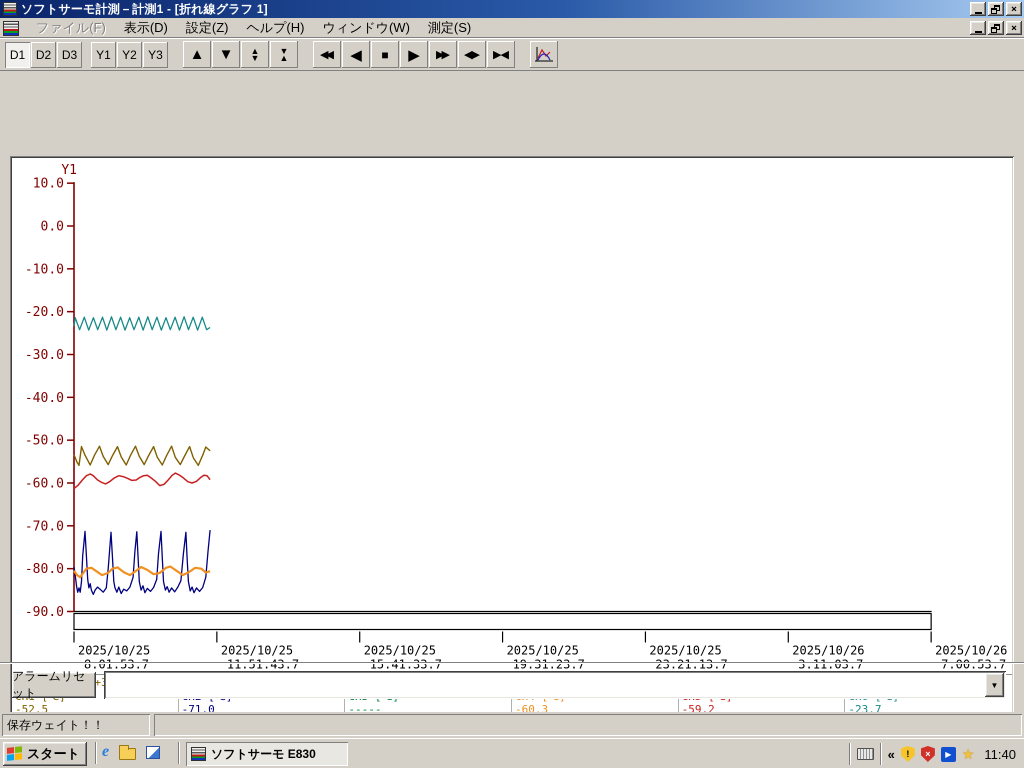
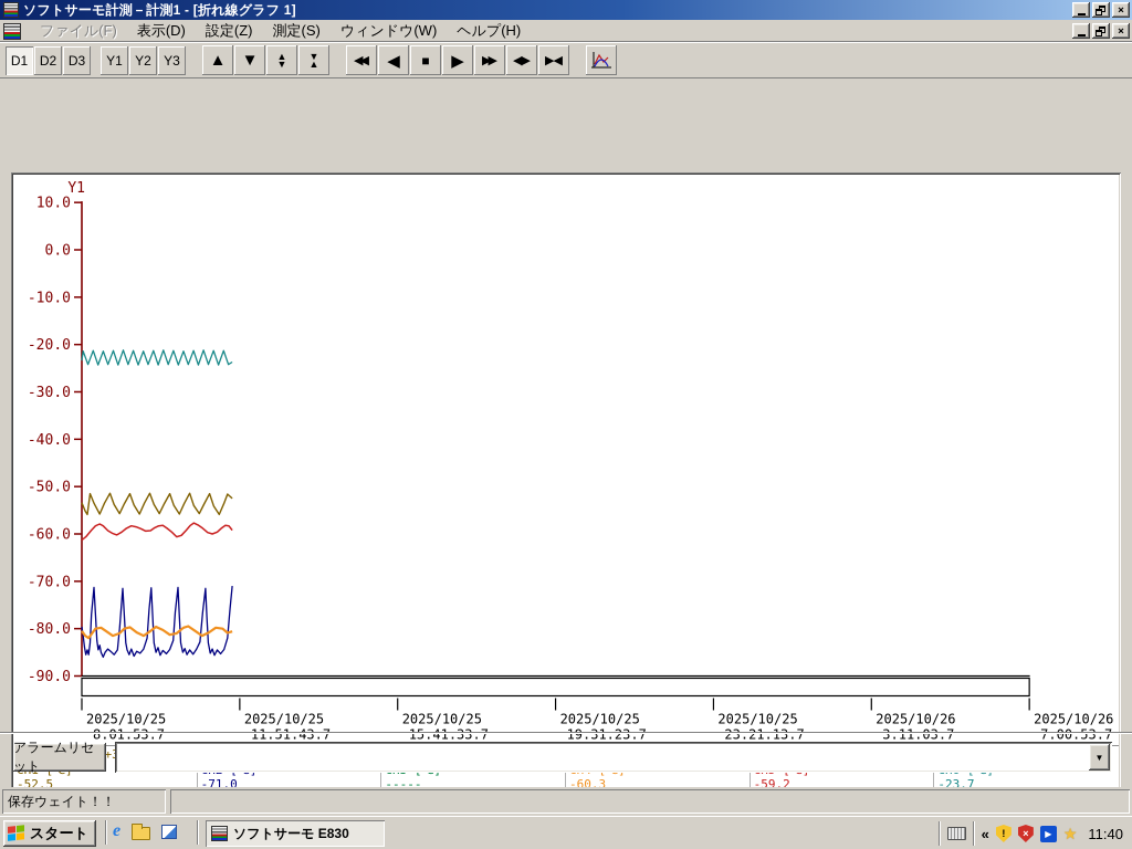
  ソフトサーモ計測－計測1 - [折れ線グラフ 1]
  ×
  ファイル(F)
  表示(D)
  設定(Z)
- ヘルプ(H)
+ 測定(S)
  ウィンドウ(W)
- 測定(S)
+ ヘルプ(H)
  ×
  D1
  D2
  D3
  Y1
  Y2
  Y3
  ▲
  ▼
  ▲
  ▼
  ▼
  ▲
  ◀◀
  ◀
  ■
  ▶
  ▶▶
  ◀▶
  ▶◀
  Y1
  10.0
  0.0
  -10.0
  -20.0
  -30.0
  -40.0
  -50.0
  -60.0
  -70.0
  -80.0
  -90.0
  2025/10/25
  8:01:53.7
  2025/10/25
  11:51:43.7
  2025/10/25
  15:41:33.7
  2025/10/25
  19:31:23.7
  2025/10/25
  23:21:13.7
  2025/10/26
  3:11:03.7
  2025/10/26
  7:00:53.7
  -52.5
  -71.0
  -----
  -60.3
  -59.2
  -23.7
  アラームリセット
  ▼
  保存ウェイト！！
  スタート
  e
  ソフトサーモ E830
  «
  !
  ×
  ▶
  ★
  11:40
